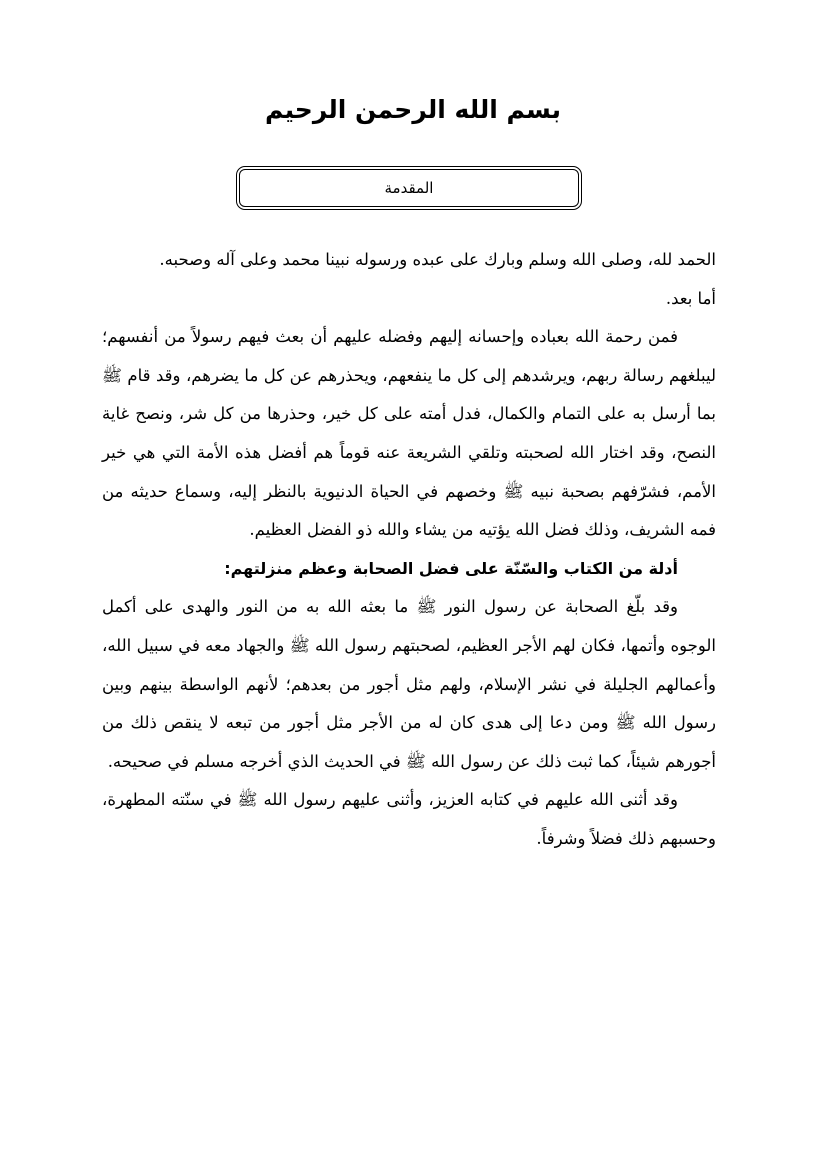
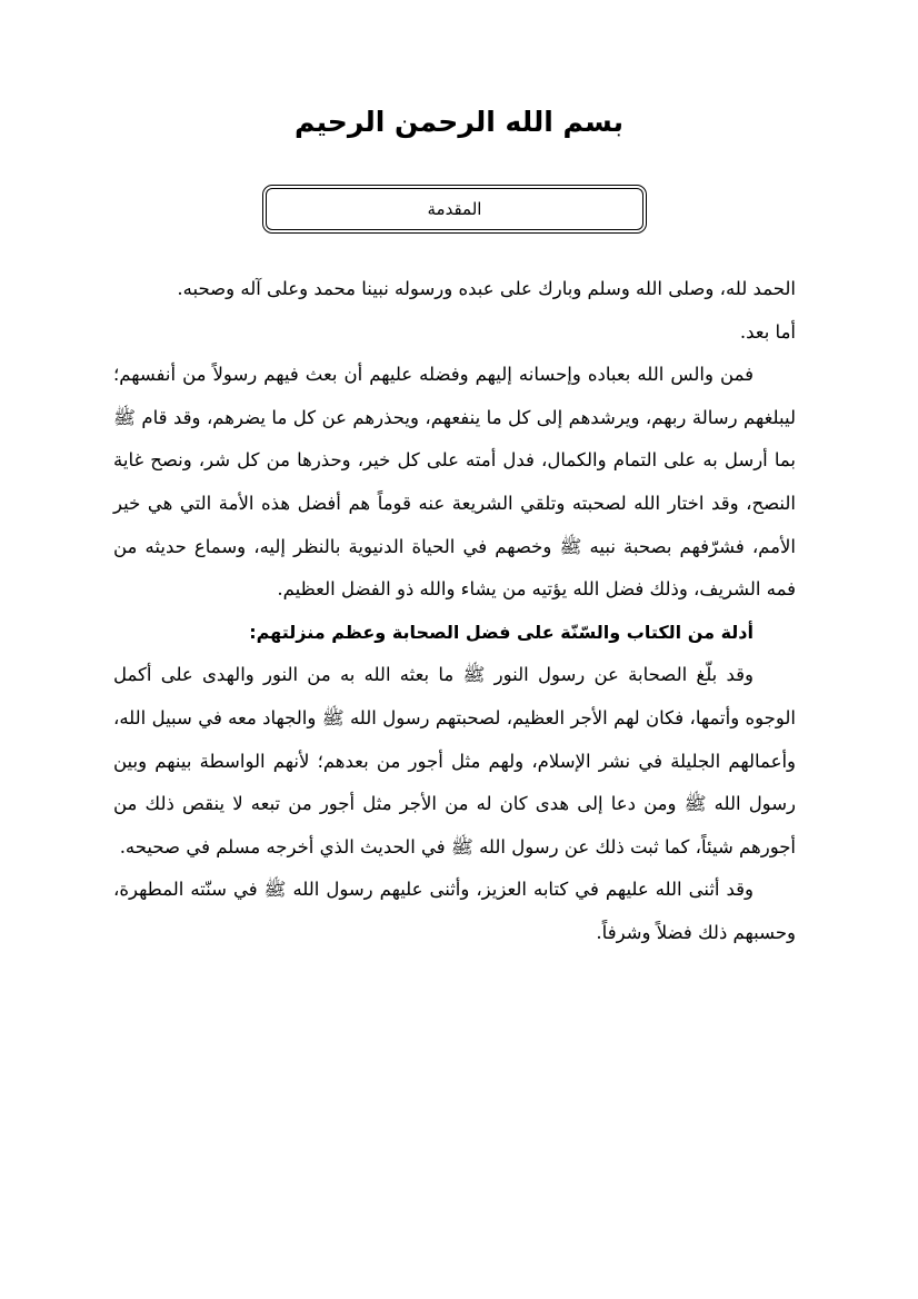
  بسم الله الرحمن الرحيم
  المقدمة
  الحمد لله، وصلى الله وسلم وبارك على عبده ورسوله نبينا محمد وعلى آله وصحبه.
  أما بعد.
- فمن رحمة الله بعباده وإحسانه إليهم وفضله عليهم أن بعث فيهم رسولاً من أنفسهم؛ ليبلغهم رسالة ربهم، ويرشدهم إلى كل ما ينفعهم، ويحذرهم عن كل ما يضرهم، وقد قام ﷺ بما أرسل به على التمام والكمال، فدل أمته على كل خير، وحذرها من كل شر، ونصح غاية النصح، وقد اختار الله لصحبته وتلقي الشريعة عنه قوماً هم أفضل هذه الأمة التي هي خير الأمم، فشرّفهم بصحبة نبيه ﷺ وخصهم في الحياة الدنيوية بالنظر إليه، وسماع حديثه من فمه الشريف، وذلك فضل الله يؤتيه من يشاء والله ذو الفضل العظيم.
+ فمن والس الله بعباده وإحسانه إليهم وفضله عليهم أن بعث فيهم رسولاً من أنفسهم؛ ليبلغهم رسالة ربهم، ويرشدهم إلى كل ما ينفعهم، ويحذرهم عن كل ما يضرهم، وقد قام ﷺ بما أرسل به على التمام والكمال، فدل أمته على كل خير، وحذرها من كل شر، ونصح غاية النصح، وقد اختار الله لصحبته وتلقي الشريعة عنه قوماً هم أفضل هذه الأمة التي هي خير الأمم، فشرّفهم بصحبة نبيه ﷺ وخصهم في الحياة الدنيوية بالنظر إليه، وسماع حديثه من فمه الشريف، وذلك فضل الله يؤتيه من يشاء والله ذو الفضل العظيم.
  أدلة من الكتاب والسّنّة على فضل الصحابة وعظم منزلتهم:
  وقد بلّغ الصحابة عن رسول النور ﷺ ما بعثه الله به من النور والهدى على أكمل الوجوه وأتمها، فكان لهم الأجر العظيم، لصحبتهم رسول الله ﷺ والجهاد معه في سبيل الله، وأعمالهم الجليلة في نشر الإسلام، ولهم مثل أجور من بعدهم؛ لأنهم الواسطة بينهم وبين رسول الله ﷺ ومن دعا إلى هدى كان له من الأجر مثل أجور من تبعه لا ينقص ذلك من أجورهم شيئاً، كما ثبت ذلك عن رسول الله ﷺ في الحديث الذي أخرجه مسلم في صحيحه.
  وقد أثنى الله عليهم في كتابه العزيز، وأثنى عليهم رسول الله ﷺ في سنّته المطهرة، وحسبهم ذلك فضلاً وشرفاً.
